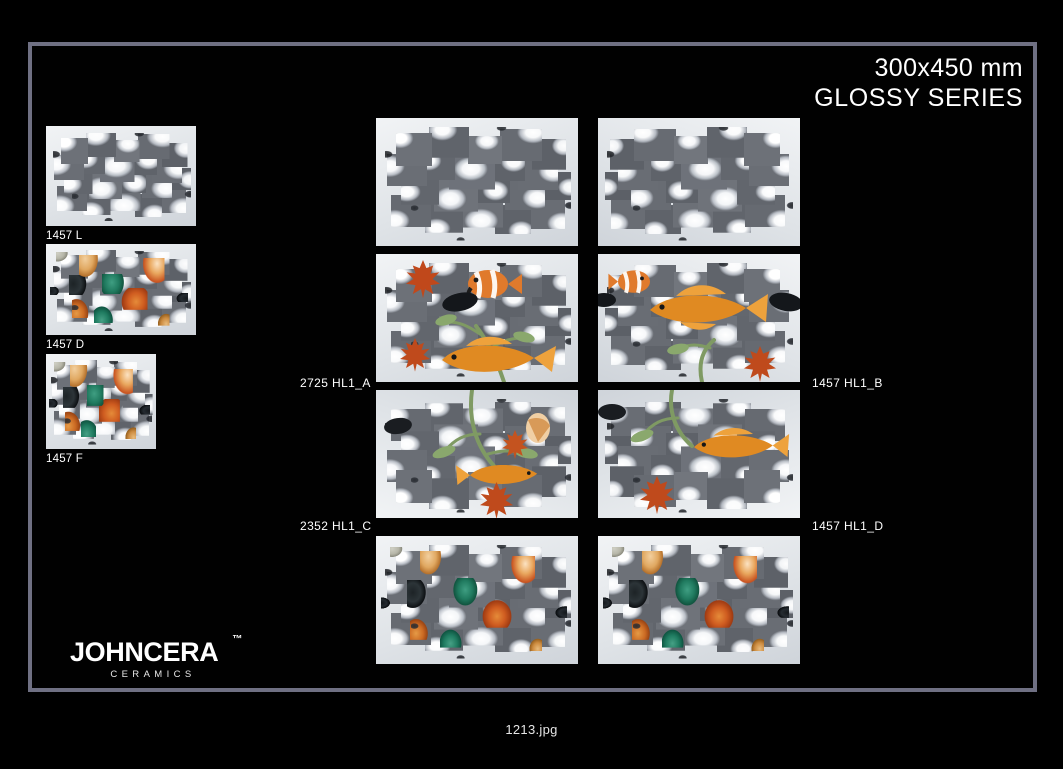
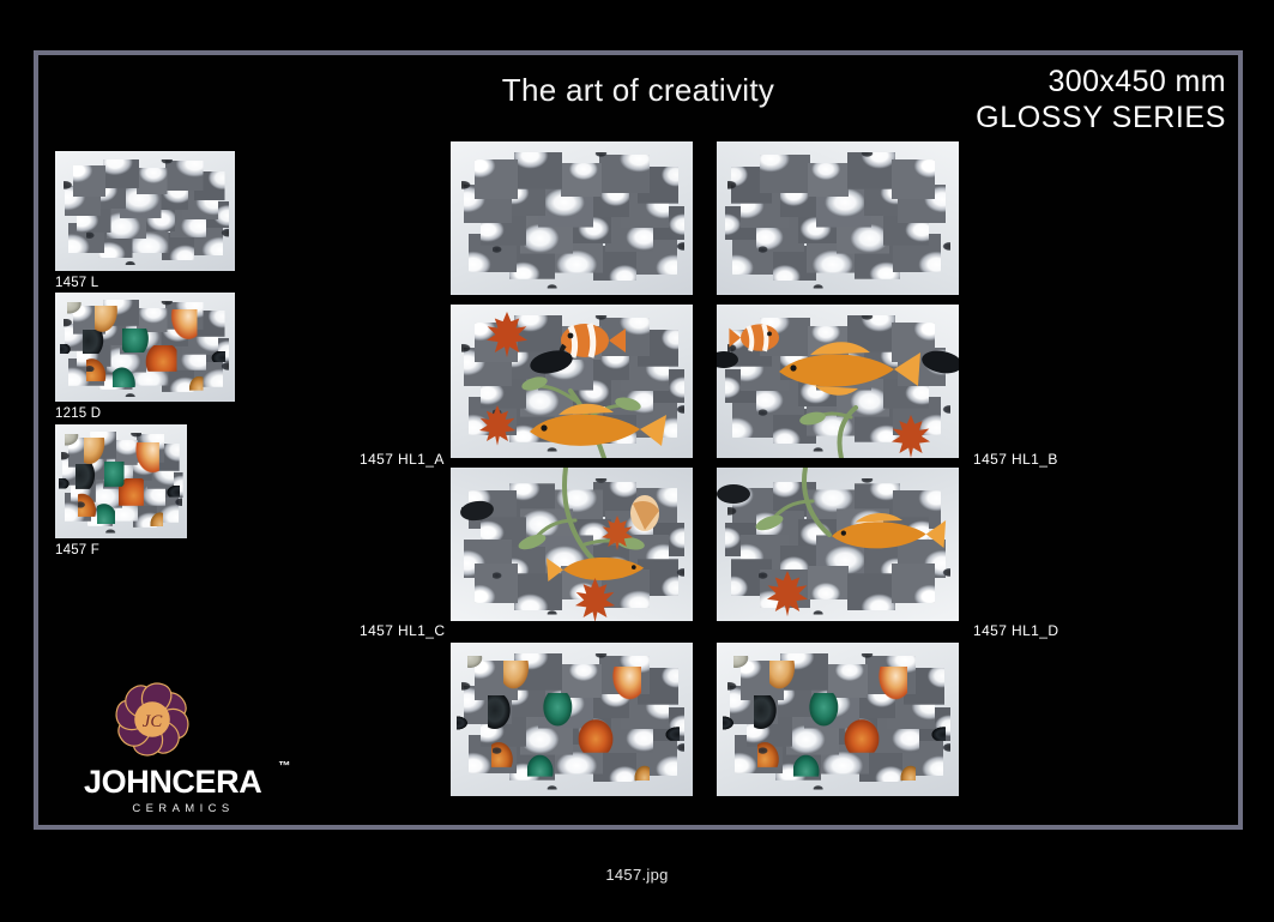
+ The art of creativity
  300x450 mm
  GLOSSY SERIES
  1457 L
- 1457 D
+ 1215 D
  1457 F
- 2725 HL1_A
+ 1457 HL1_A
  1457 HL1_B
- 2352 HL1_C
+ 1457 HL1_C
  1457 HL1_D
+ JC
  JOHNCERA
  ™
  CERAMICS
- 1213.jpg
+ 1457.jpg
